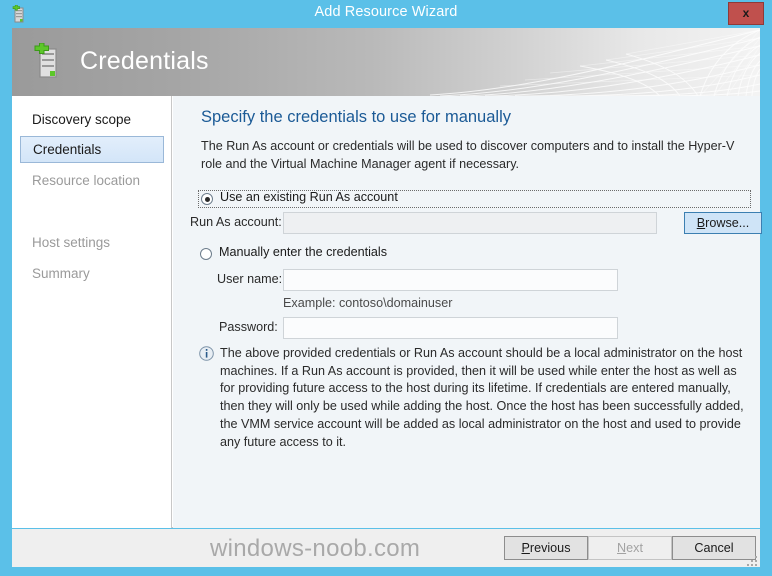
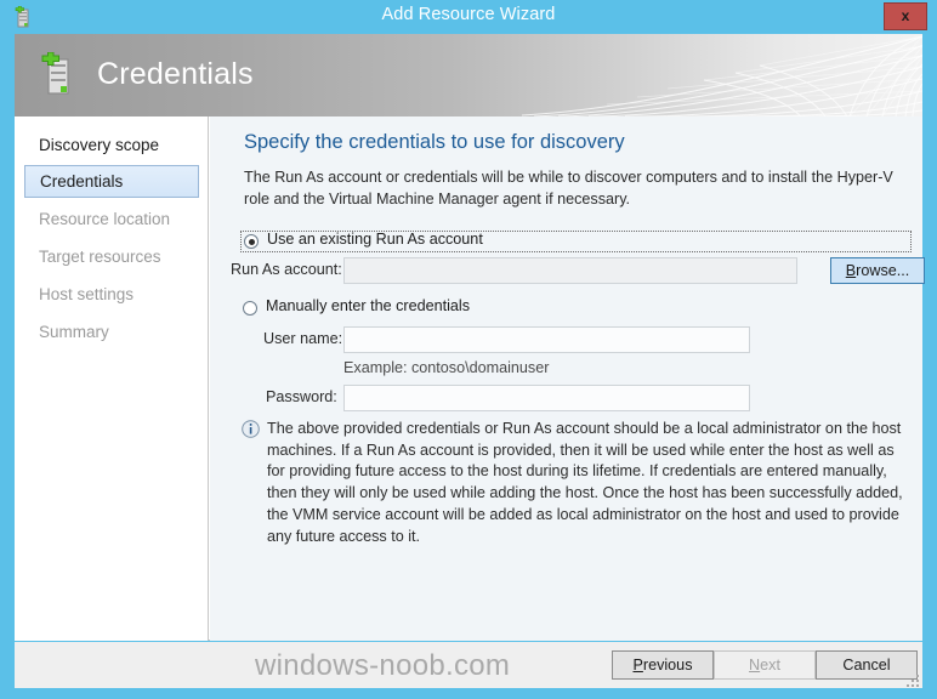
  Add Resource Wizard
  x
  Credentials
  Discovery scope
  Credentials
  Resource location
+ Target resources
  Host settings
  Summary
- Specify the credentials to use for manually
+ Specify the credentials to use for discovery
- The Run As account or credentials will be used to discover computers and to install the Hyper-V role and the Virtual Machine Manager agent if necessary.
+ The Run As account or credentials will be while to discover computers and to install the Hyper-V role and the Virtual Machine Manager agent if necessary.
  Use an existing Run As account
  Run As account:
  Browse...
  Manually enter the credentials
  User name:
  Example: contoso\domainuser
  Password:
  The above provided credentials or Run As account should be a local administrator on the host machines. If a Run As account is provided, then it will be used while enter the host as well as for providing future access to the host during its lifetime. If credentials are entered manually, then they will only be used while adding the host. Once the host has been successfully added, the VMM service account will be added as local administrator on the host and used to provide any future access to it.
  windows-noob.com
  Previous
  Next
  Cancel
